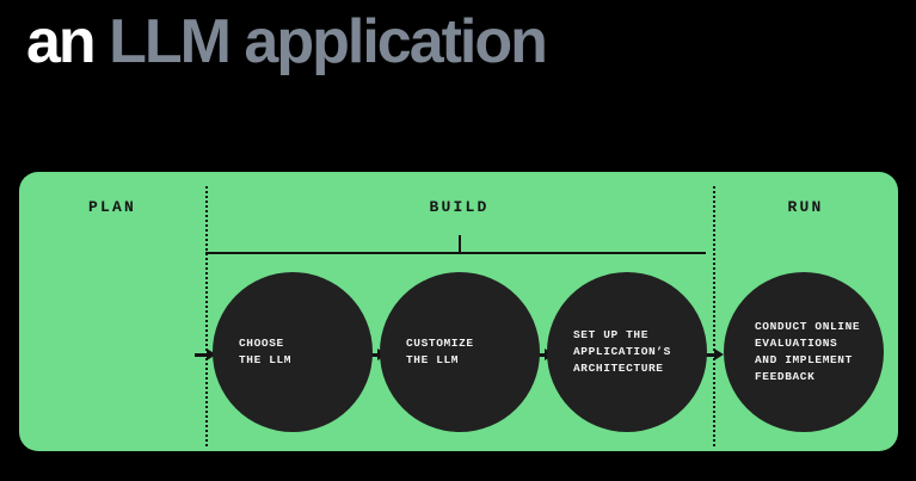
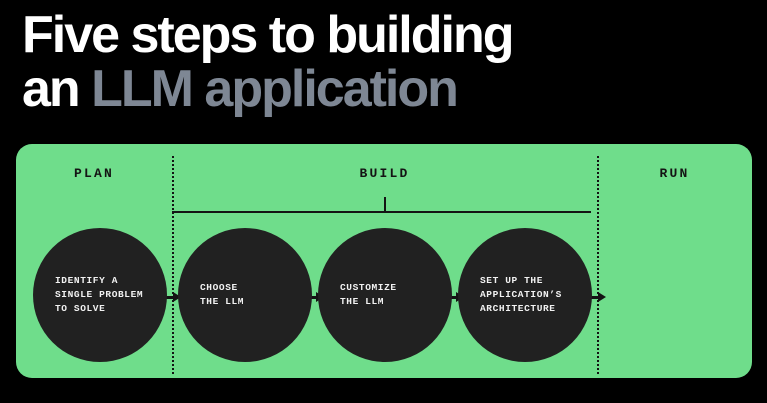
+ Five steps to building
  an LLM application
  PLAN
  BUILD
  RUN
+ IDENTIFY A
+ SINGLE PROBLEM
+ TO SOLVE
  CHOOSE
  THE LLM
  CUSTOMIZE
  THE LLM
  SET UP THE
  APPLICATION’S
  ARCHITECTURE
- CONDUCT ONLINE
- EVALUATIONS
- AND IMPLEMENT
- FEEDBACK
